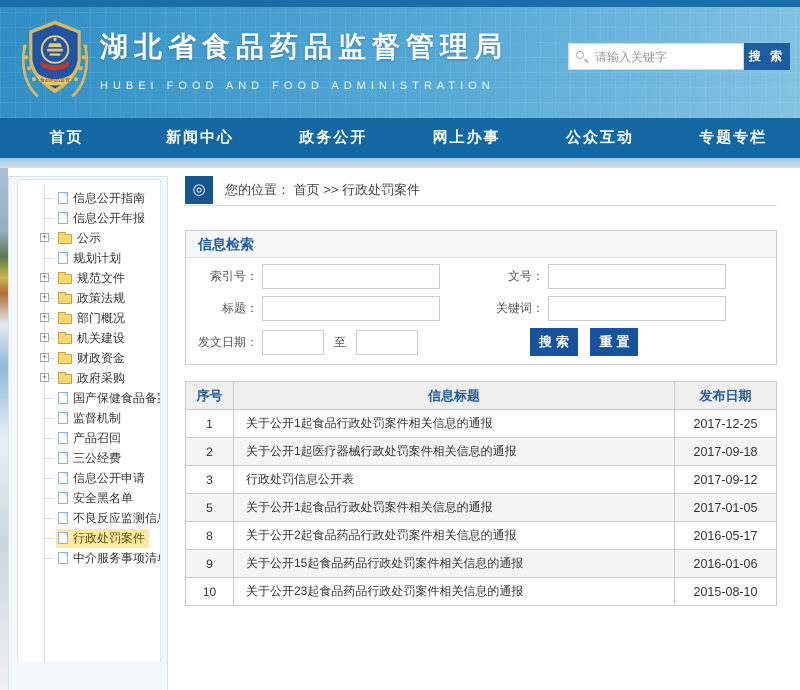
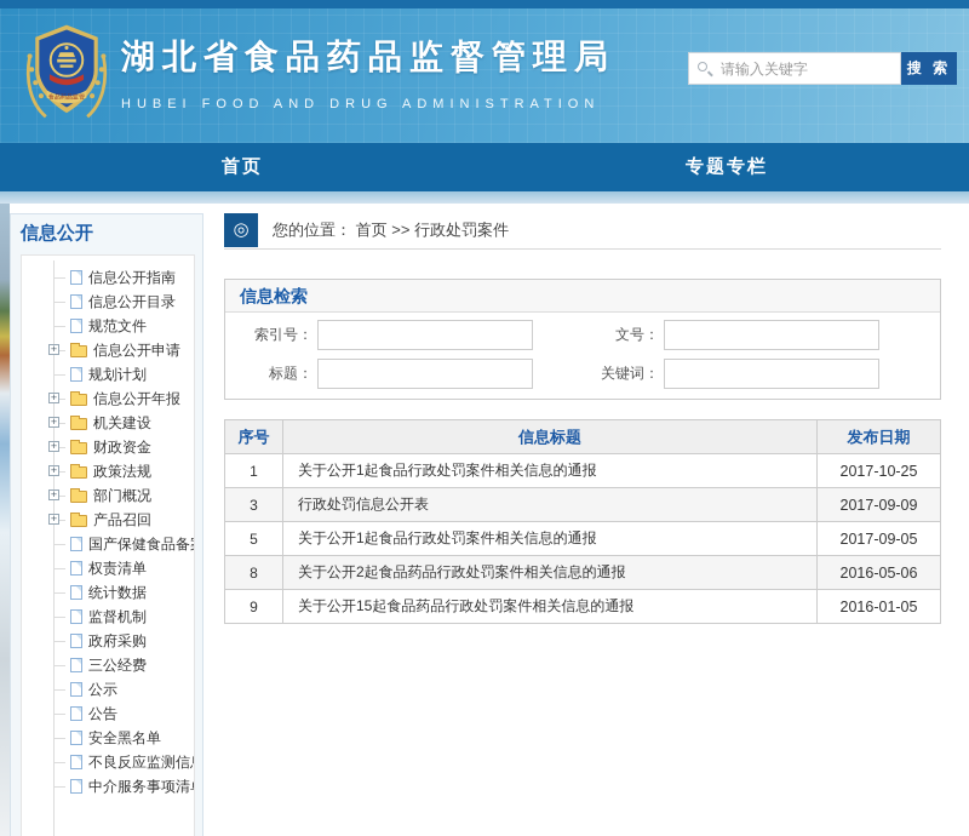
  湖北省食品药品监督管理局
- HUBEI FOOD AND FOOD ADMINISTRATION
+ HUBEI FOOD AND DRUG ADMINISTRATION
  请输入关键字
  搜 索
  首页
- 新闻中心
- 政务公开
- 网上办事
- 公众互动
  专题专栏
+ 信息公开
  信息公开指南
+ 信息公开目录
- 信息公开年报
+ 规范文件
  +
- 公示
+ 信息公开申请
  规划计划
  +
- 规范文件
+ 信息公开年报
  +
- 政策法规
+ 机关建设
  +
- 部门概况
+ 财政资金
  +
- 机关建设
+ 政策法规
  +
- 财政资金
+ 部门概况
  +
- 政府采购
+ 产品召回
  国产保健食品备
+ 权责清单
+ 统计数据
  监督机制
- 产品召回
+ 政府采购
  三公经费
- 信息公开申请
+ 公示
+ 公告
  安全黑名单
  不良反应监测信
- 行政处罚案件
  中介服务事项清
  ◎
  您的位置： 首页 >> 行政处罚案件
  信息检索
  索引号：
  文号：
  标题：
  关键词：
- 发文日期：
- 至
- 搜索 重置
  序号	信息标题	发布日期
- 1	关于公开1起食品行政处罚案件相关信息的通报	2017-12-25
+ 1	关于公开1起食品行政处罚案件相关信息的通报	2017-10-25
- 2	关于公开1起医疗器械行政处罚案件相关信息的通报	2017-09-18
- 3	行政处罚信息公开表	2017-09-12
+ 3	行政处罚信息公开表	2017-09-09
- 5	关于公开1起食品行政处罚案件相关信息的通报	2017-01-05
+ 5	关于公开1起食品行政处罚案件相关信息的通报	2017-09-05
- 8	关于公开2起食品药品行政处罚案件相关信息的通报	2016-05-17
+ 8	关于公开2起食品药品行政处罚案件相关信息的通报	2016-05-06
- 9	关于公开15起食品药品行政处罚案件相关信息的通报	2016-01-06
+ 9	关于公开15起食品药品行政处罚案件相关信息的通报	2016-01-05
- 10	关于公开23起食品药品行政处罚案件相关信息的通报	2015-08-10
